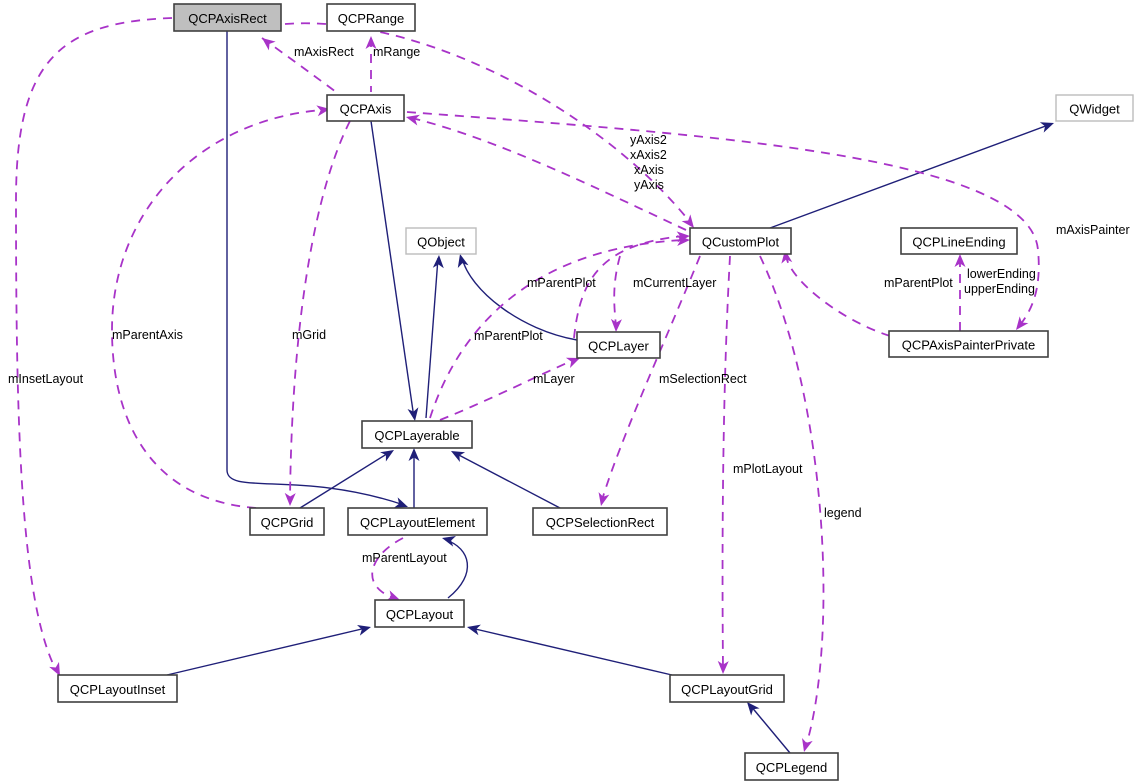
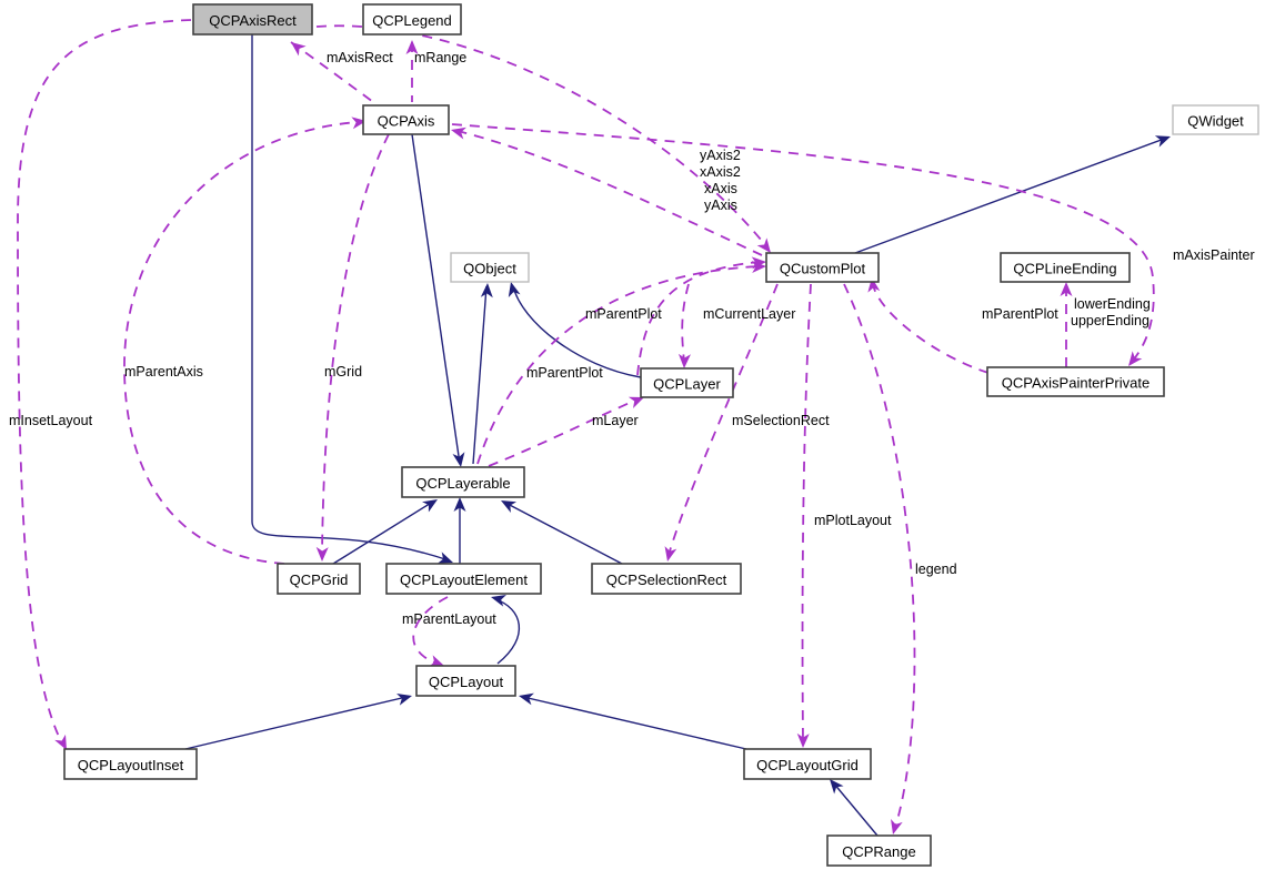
  mAxisRect
  mRange
  yAxis2
  xAxis2
  xAxis
  yAxis
  mAxisPainter
  mParentPlot
  mCurrentLayer
  mParentPlot
  lowerEnding
  upperEnding
  mParentAxis
  mGrid
  mParentPlot
  mInsetLayout
  mLayer
  mSelectionRect
  mPlotLayout
  legend
  mParentLayout
  QCPAxisRect
- QCPRange
+ QCPLegend
  QCPAxis
  QWidget
  QObject
  QCustomPlot
  QCPLineEnding
  QCPLayer
  QCPAxisPainterPrivate
  QCPLayerable
  QCPGrid
  QCPLayoutElement
  QCPSelectionRect
  QCPLayout
  QCPLayoutInset
  QCPLayoutGrid
- QCPLegend
+ QCPRange
